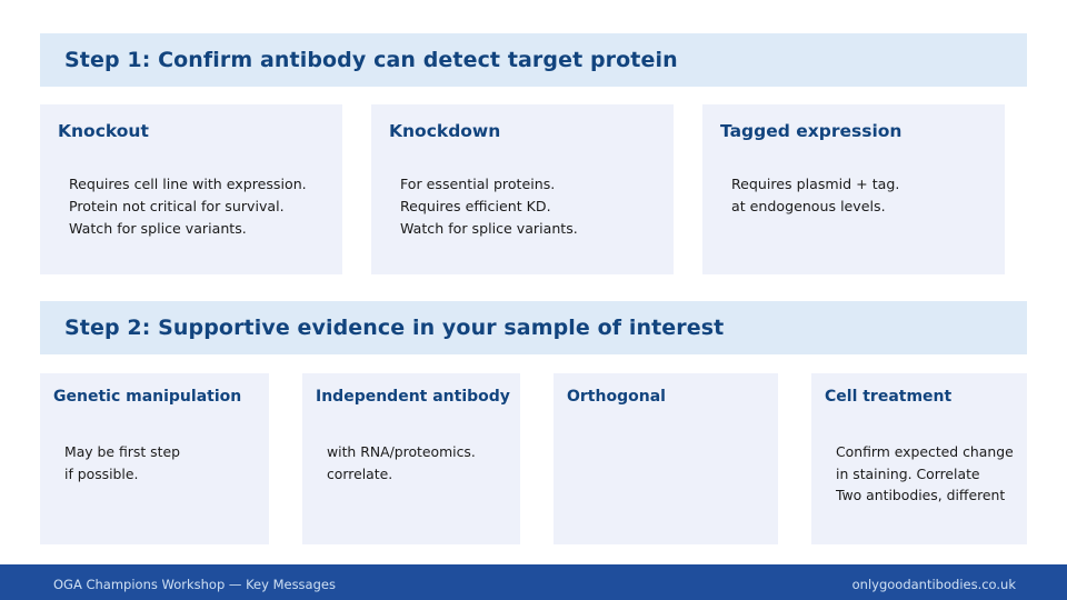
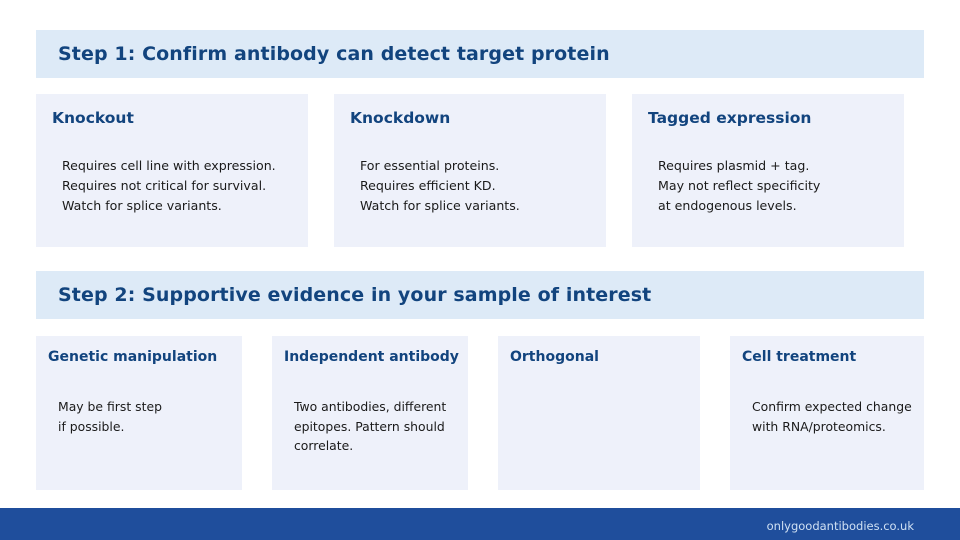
  Step 1: Confirm antibody can detect target protein
  Knockout
  Requires cell line with expression.
- Protein not critical for survival.
+ Requires not critical for survival.
  Watch for splice variants.
  Knockdown
  For essential proteins.
  Requires efficient KD.
  Watch for splice variants.
  Tagged expression
  Requires plasmid + tag.
+ May not reflect specificity
  at endogenous levels.
  Step 2: Supportive evidence in your sample of interest
  Genetic manipulation
  May be first step
  if possible.
  Independent antibody
- with RNA/proteomics.
+ Two antibodies, different
+ epitopes. Pattern should
  correlate.
  Orthogonal
  Cell treatment
  Confirm expected change
- in staining. Correlate
- Two antibodies, different
+ with RNA/proteomics.
- OGA Champions Workshop — Key Messages
  onlygoodantibodies.co.uk
